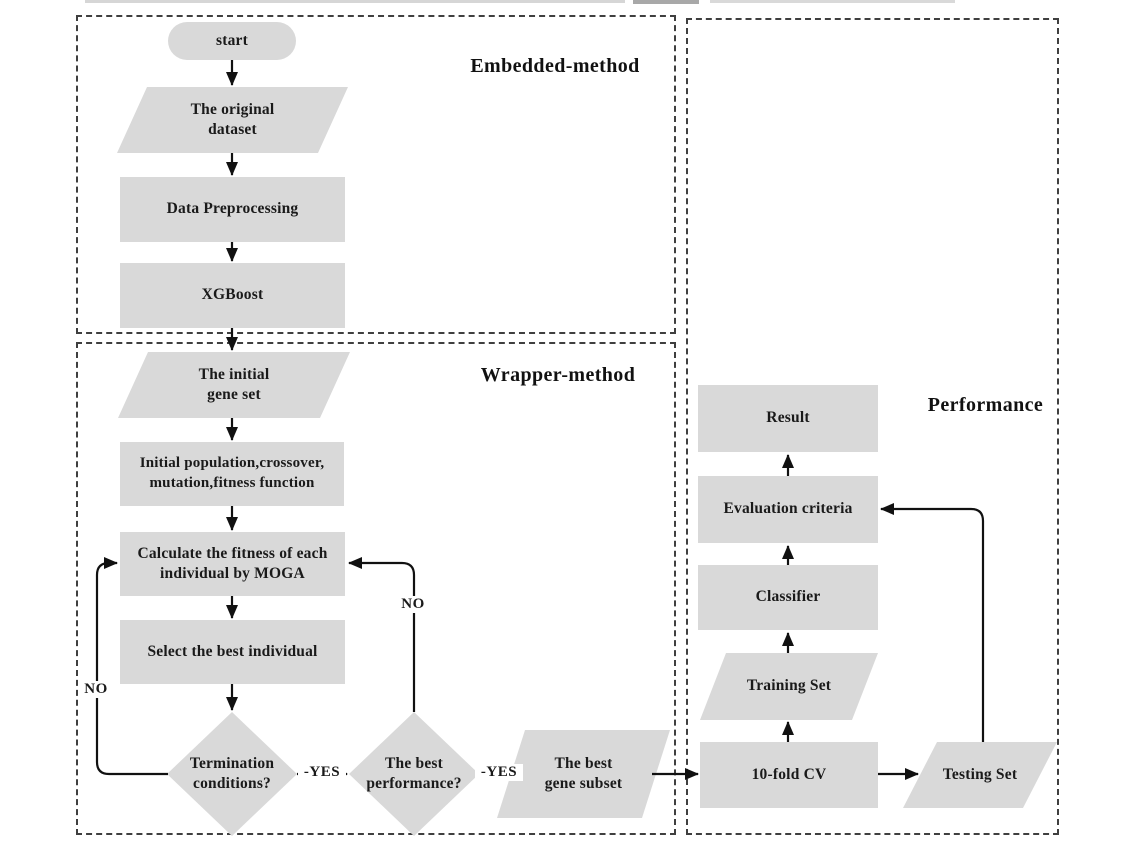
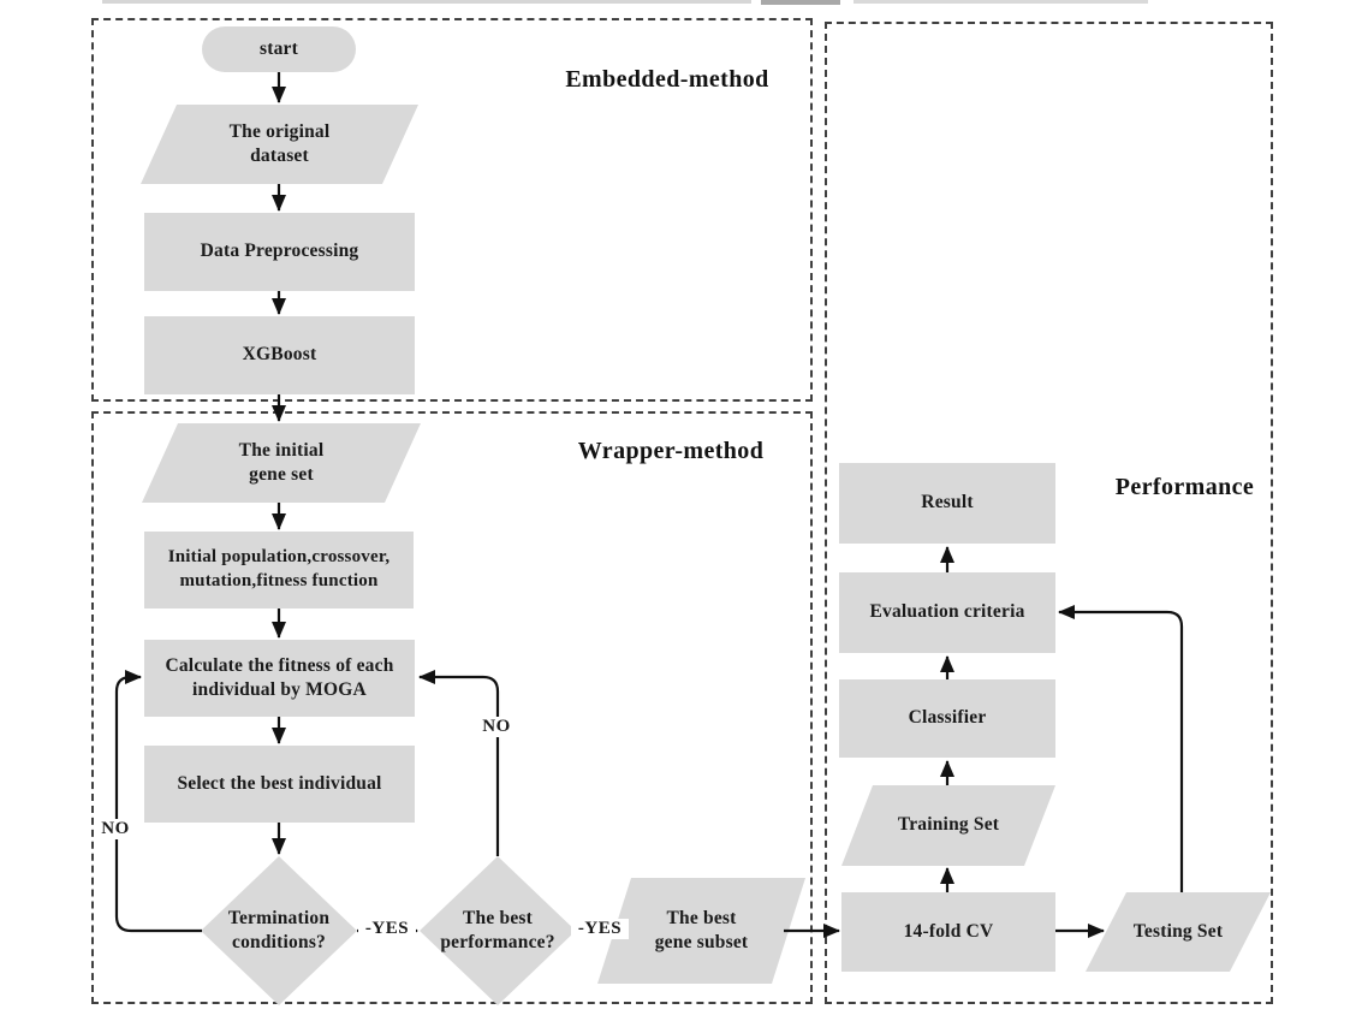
  Embedded-method
  Wrapper-method
  Performance
  start
  The original
  dataset
  Data Preprocessing
  XGBoost
  The initial
  gene set
  Initial population,crossover,
  mutation,fitness function
  Calculate the fitness of each
  individual by MOGA
  Select the best individual
  Termination
  conditions?
  The best
  performance?
  The best
  gene subset
  Result
  Evaluation criteria
  Classifier
  Training Set
- 10-fold CV
+ 14-fold CV
  Testing Set
  -YES
  -YES
  NO
  NO
